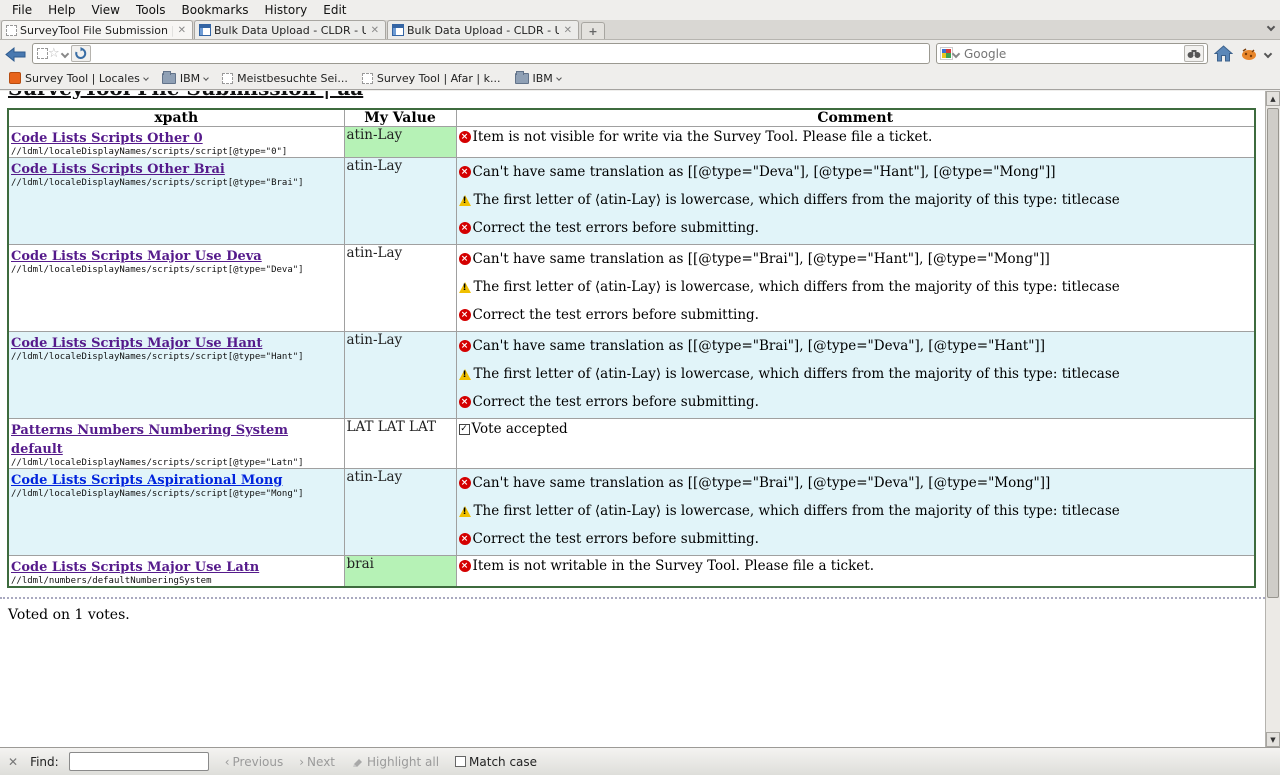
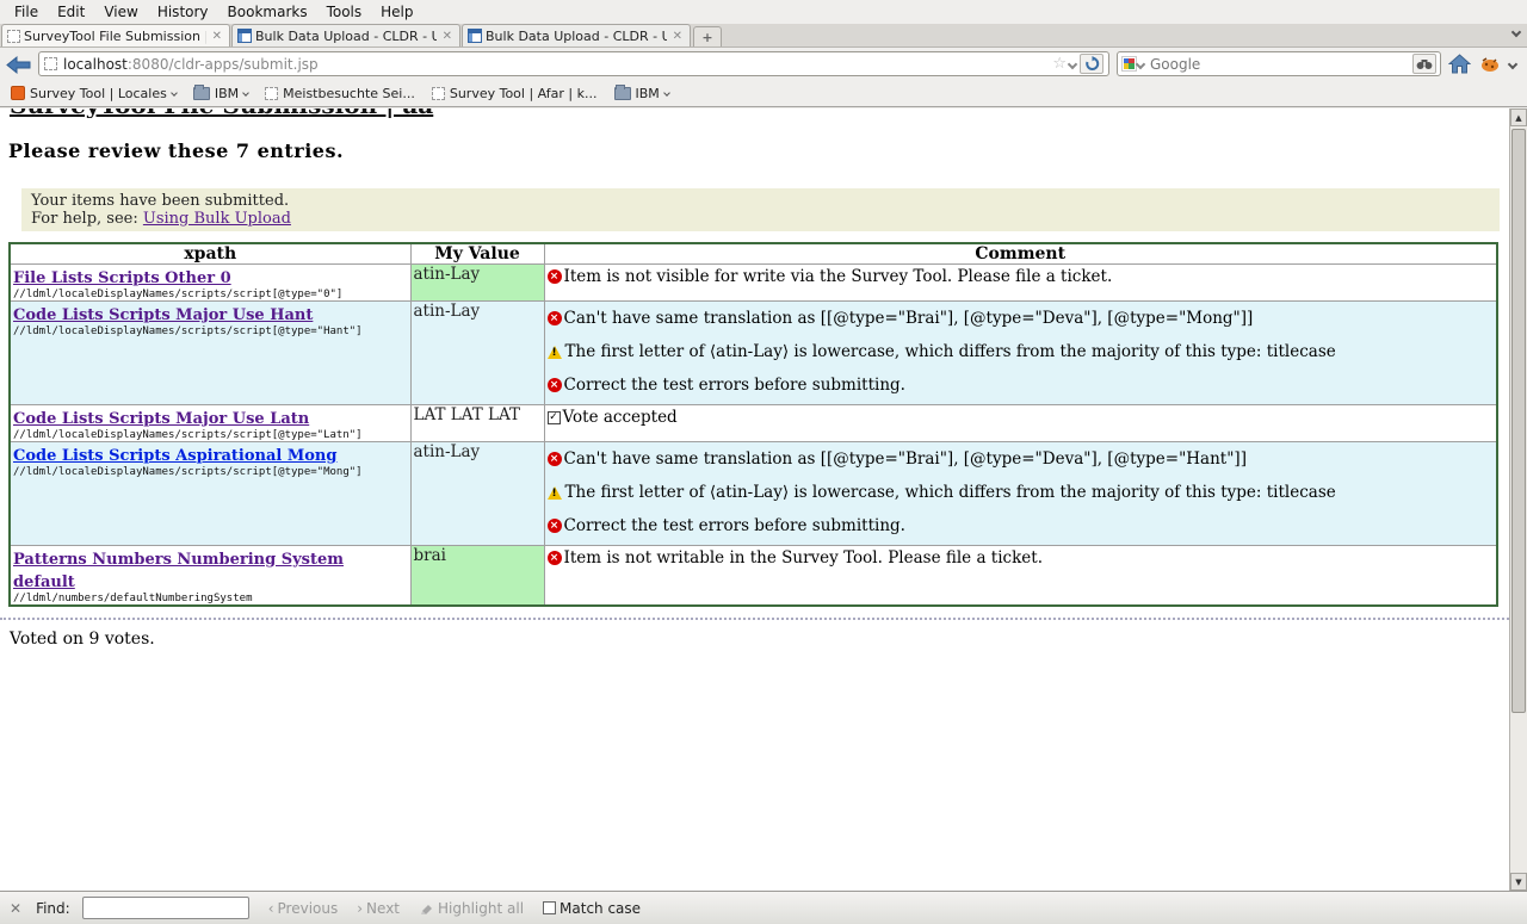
  File
- Help
+ Edit
  View
- Tools
+ History
  Bookmarks
- History
+ Tools
- Edit
+ Help
  SurveyTool File Submission
  ✕
  Bulk Data Upload - CLDR -
  ✕
  Bulk Data Upload - CLDR -
  ✕
  +
+ localhost:8080/cldr-apps/submit.jsp
  ☆
  Google
  Survey Tool | Locales
  IBM
  Meistbesuchte Sei...
  Survey Tool | Afar | k...
  IBM
+ Please review these 7 entries.
+ Your items have been submitted.
+ For help, see: Using Bulk Upload
  xpath	My Value	Comment
- Code Lists Scripts Other 0//ldml/localeDisplayNames/scripts/script[@type="0"]	atin-Lay	Item is not visible for write via the Survey Tool. Please file a ticket.
+ File Lists Scripts Other 0//ldml/localeDisplayNames/scripts/script[@type="0"]	atin-Lay	Item is not visible for write via the Survey Tool. Please file a ticket.
- Code Lists Scripts Other Brai//ldml/localeDisplayNames/scripts/script[@type="Brai"]	atin-Lay	Can't have same translation as [[@type="Deva"], [@type="Hant"], [@type="Mong"]]The first letter of ⟨atin-Lay⟩ is lowercase, which differs from the majority of this type: titlecaseCorrect the test errors before submitting.
- Code Lists Scripts Major Use Deva//ldml/localeDisplayNames/scripts/script[@type="Deva"]	atin-Lay	Can't have same translation as [[@type="Brai"], [@type="Hant"], [@type="Mong"]]The first letter of ⟨atin-Lay⟩ is lowercase, which differs from the majority of this type: titlecaseCorrect the test errors before submitting.
- Code Lists Scripts Major Use Hant//ldml/localeDisplayNames/scripts/script[@type="Hant"]	atin-Lay	Can't have same translation as [[@type="Brai"], [@type="Deva"], [@type="Hant"]]The first letter of ⟨atin-Lay⟩ is lowercase, which differs from the majority of this type: titlecaseCorrect the test errors before submitting.
+ Code Lists Scripts Major Use Hant//ldml/localeDisplayNames/scripts/script[@type="Hant"]	atin-Lay	Can't have same translation as [[@type="Brai"], [@type="Deva"], [@type="Mong"]]The first letter of ⟨atin-Lay⟩ is lowercase, which differs from the majority of this type: titlecaseCorrect the test errors before submitting.
- Patterns Numbers Numbering System default//ldml/localeDisplayNames/scripts/script[@type="Latn"]	LAT LAT LAT	Vote accepted
+ Code Lists Scripts Major Use Latn//ldml/localeDisplayNames/scripts/script[@type="Latn"]	LAT LAT LAT	Vote accepted
- Code Lists Scripts Aspirational Mong//ldml/localeDisplayNames/scripts/script[@type="Mong"]	atin-Lay	Can't have same translation as [[@type="Brai"], [@type="Deva"], [@type="Mong"]]The first letter of ⟨atin-Lay⟩ is lowercase, which differs from the majority of this type: titlecaseCorrect the test errors before submitting.
+ Code Lists Scripts Aspirational Mong//ldml/localeDisplayNames/scripts/script[@type="Mong"]	atin-Lay	Can't have same translation as [[@type="Brai"], [@type="Deva"], [@type="Hant"]]The first letter of ⟨atin-Lay⟩ is lowercase, which differs from the majority of this type: titlecaseCorrect the test errors before submitting.
- Code Lists Scripts Major Use Latn//ldml/numbers/defaultNumberingSystem	brai	Item is not writable in the Survey Tool. Please file a ticket.
+ Patterns Numbers Numbering System default//ldml/numbers/defaultNumberingSystem	brai	Item is not writable in the Survey Tool. Please file a ticket.
- Voted on 1 votes.
+ Voted on 9 votes.
  ▲
  ▼
  ✕
  Find:
  ‹
  Previous
  ›
  Next
  Highlight all
  Match case
